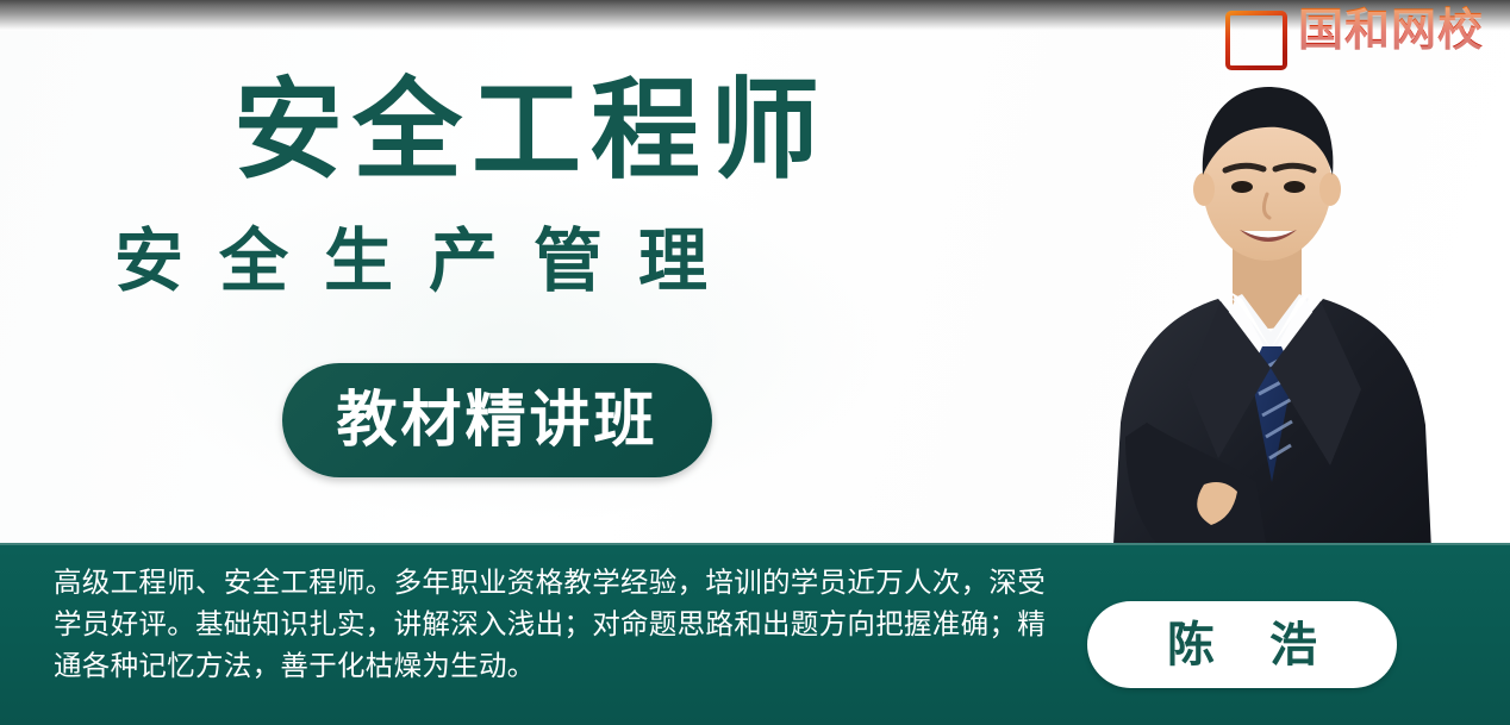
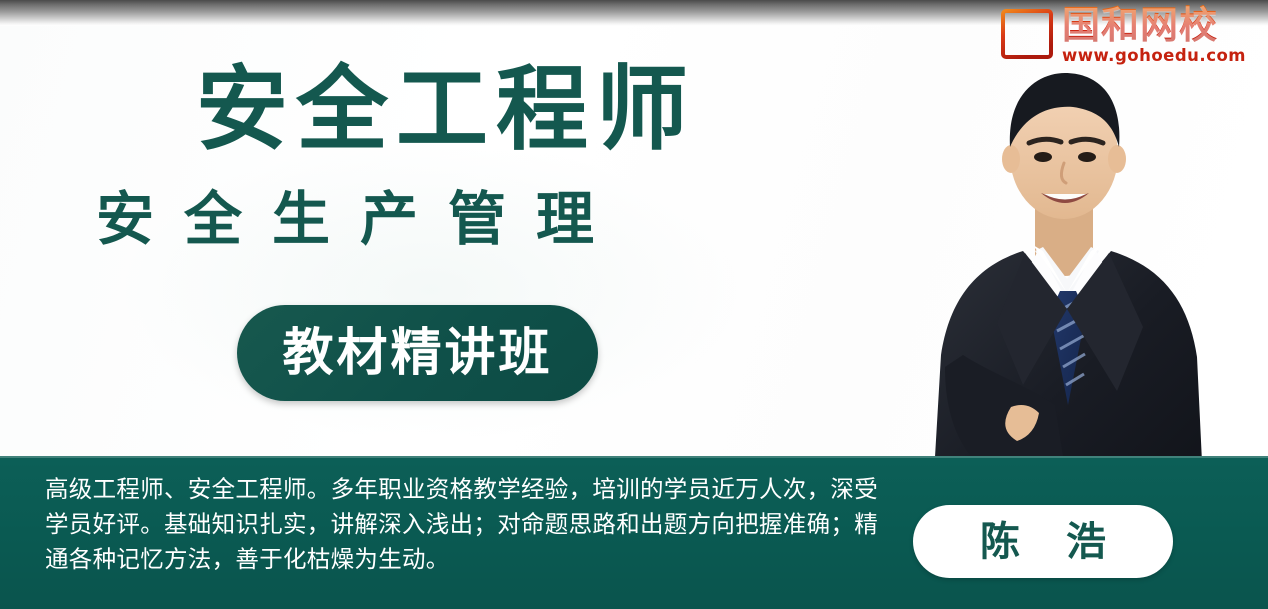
  国和网校
+ www.gohoedu.com
  安全工程师
  安全生产管理
  教材精讲班
  高级工程师、安全工程师。多年职业资格教学经验，培训的学员近万人次，深受
  学员好评。基础知识扎实，讲解深入浅出；对命题思路和出题方向把握准确；精
  通各种记忆方法，善于化枯燥为生动。
  陈 浩
